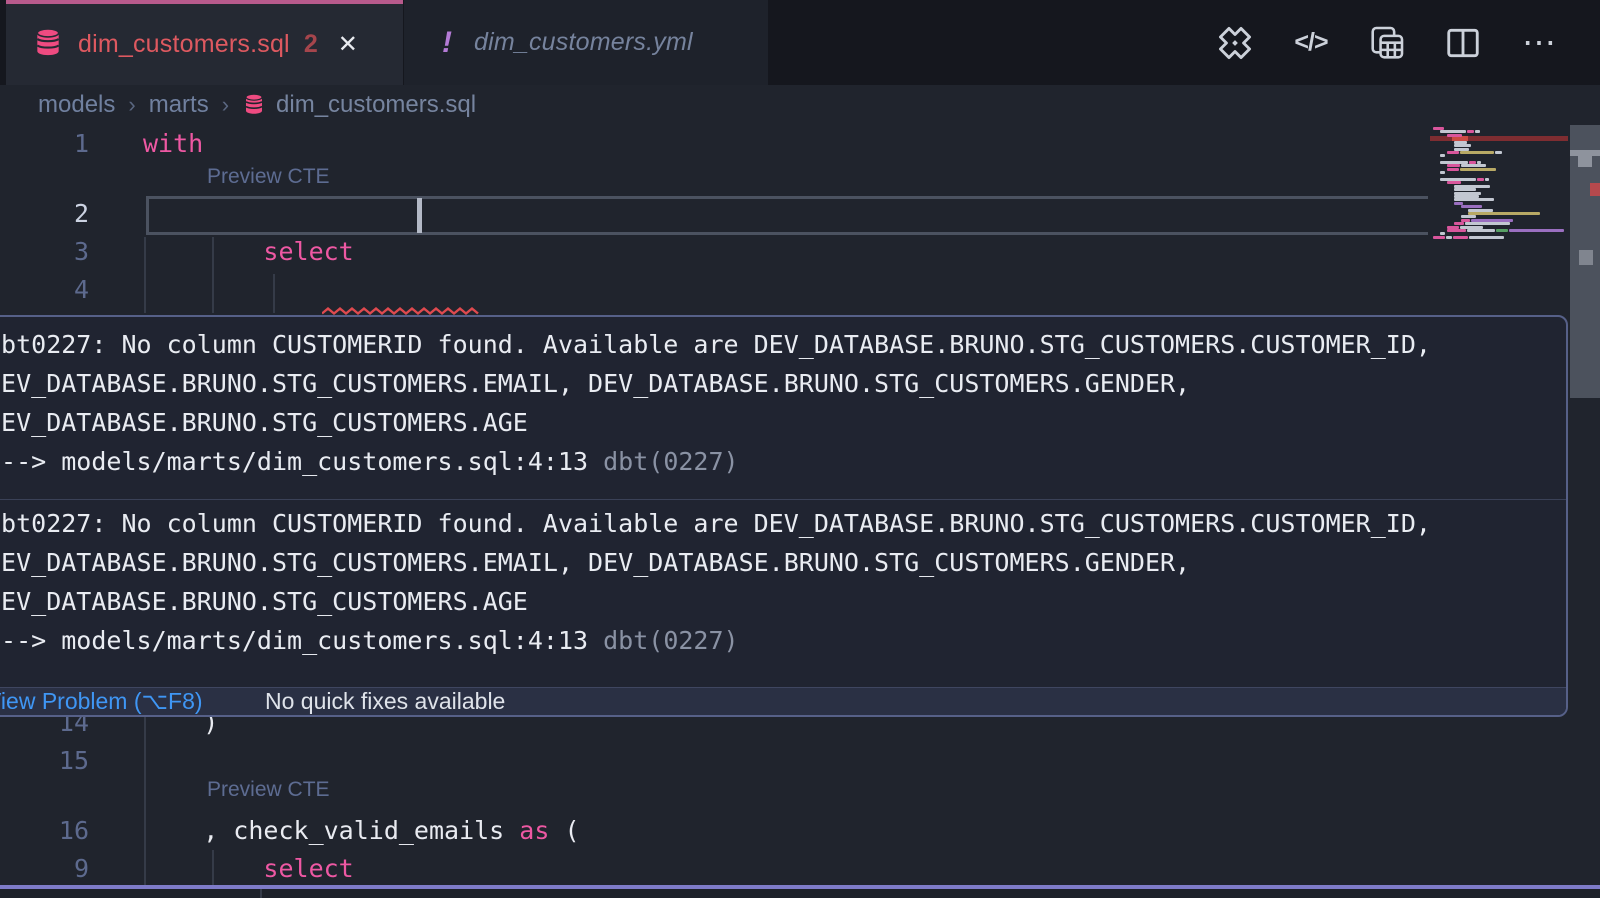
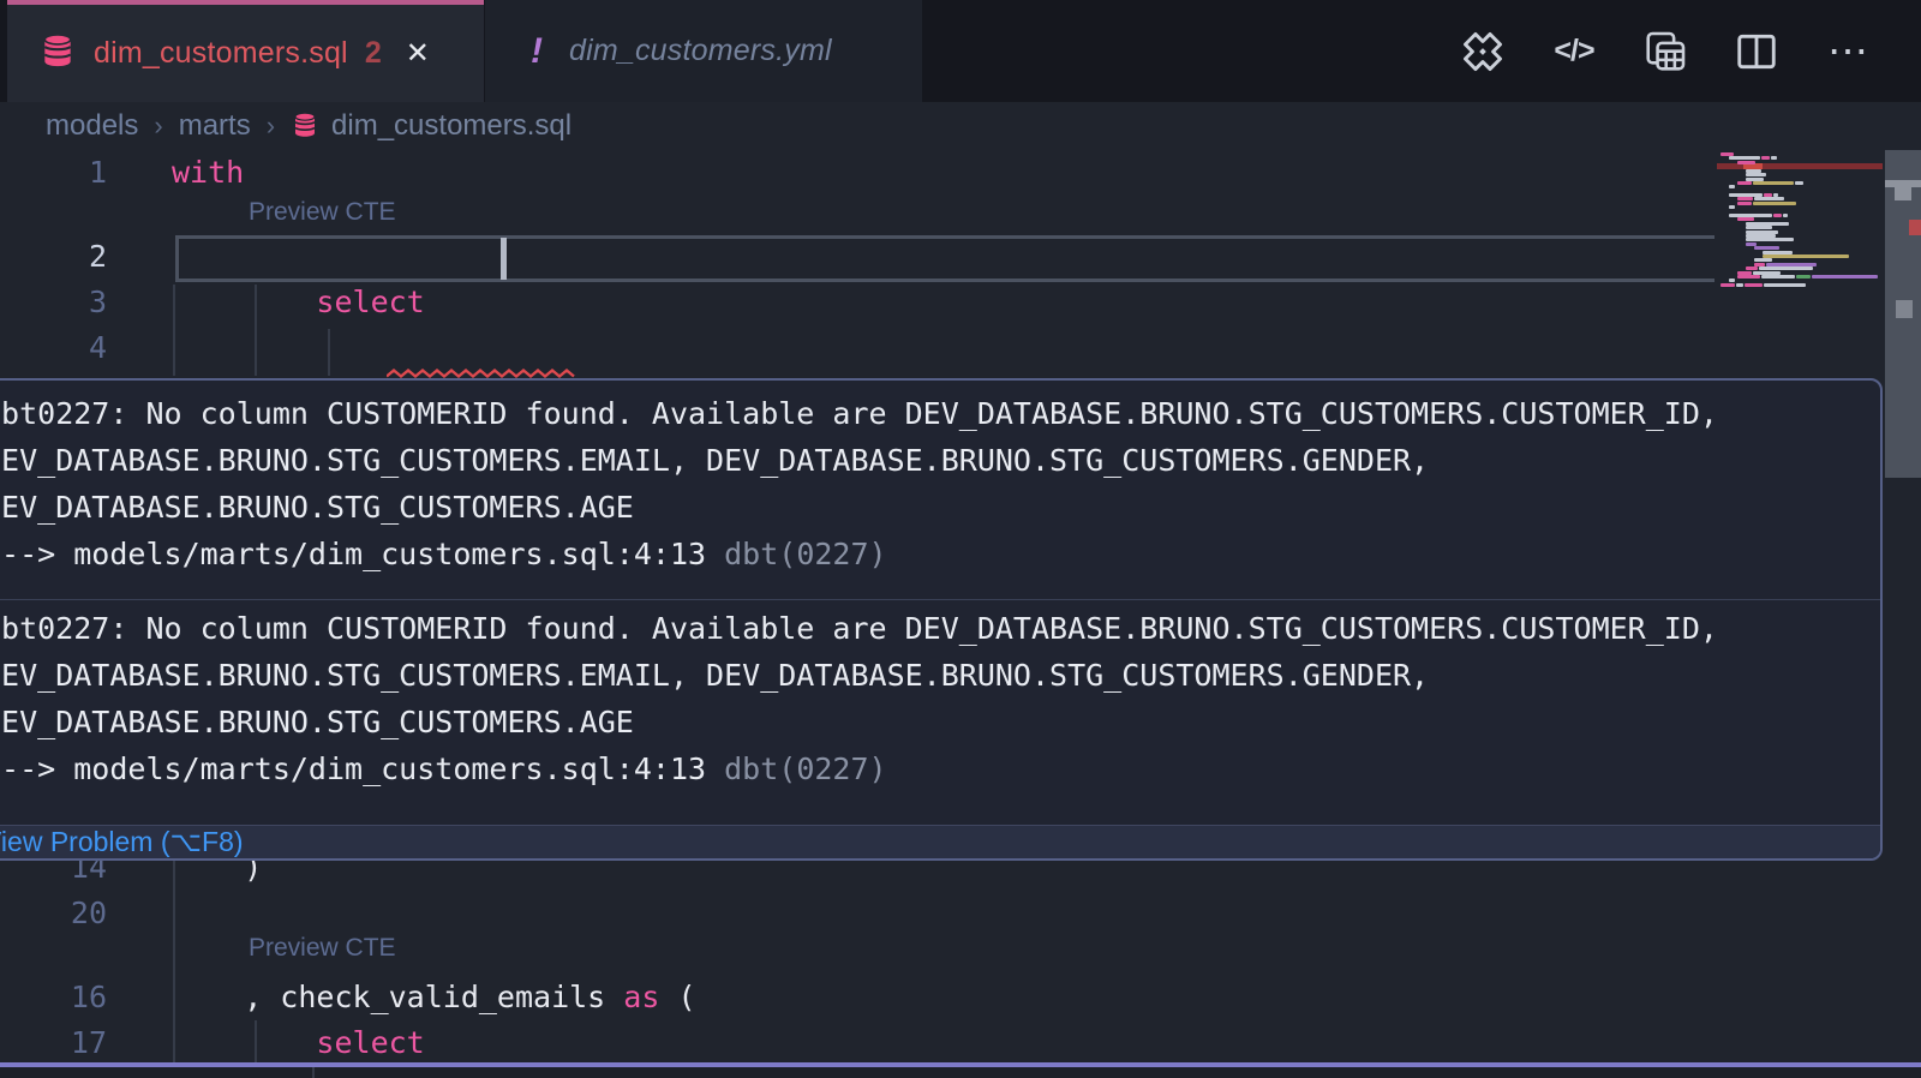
  dim_customers.sql
  2
  ✕
  !
  dim_customers.yml
  </>
  ⋯
  models
  ›
  marts
  ›
  dim_customers.sql
  1
  with
  2
  3
  select
  4
  14
  )
- 15
+ 20
  16
  , check_valid_emails as (
- 9
+ 17
  select
  Preview CTE
  Preview CTE
  bt0227: No column CUSTOMERID found. Available are DEV_DATABASE.BRUNO.STG_CUSTOMERS.CUSTOMER_ID,
  EV_DATABASE.BRUNO.STG_CUSTOMERS.EMAIL, DEV_DATABASE.BRUNO.STG_CUSTOMERS.GENDER,
  EV_DATABASE.BRUNO.STG_CUSTOMERS.AGE
  --> models/marts/dim_customers.sql:4:13 dbt(0227)
  bt0227: No column CUSTOMERID found. Available are DEV_DATABASE.BRUNO.STG_CUSTOMERS.CUSTOMER_ID,
  EV_DATABASE.BRUNO.STG_CUSTOMERS.EMAIL, DEV_DATABASE.BRUNO.STG_CUSTOMERS.GENDER,
  EV_DATABASE.BRUNO.STG_CUSTOMERS.AGE
  --> models/marts/dim_customers.sql:4:13 dbt(0227)
  iew Problem (⌥F8)
- No quick fixes available
